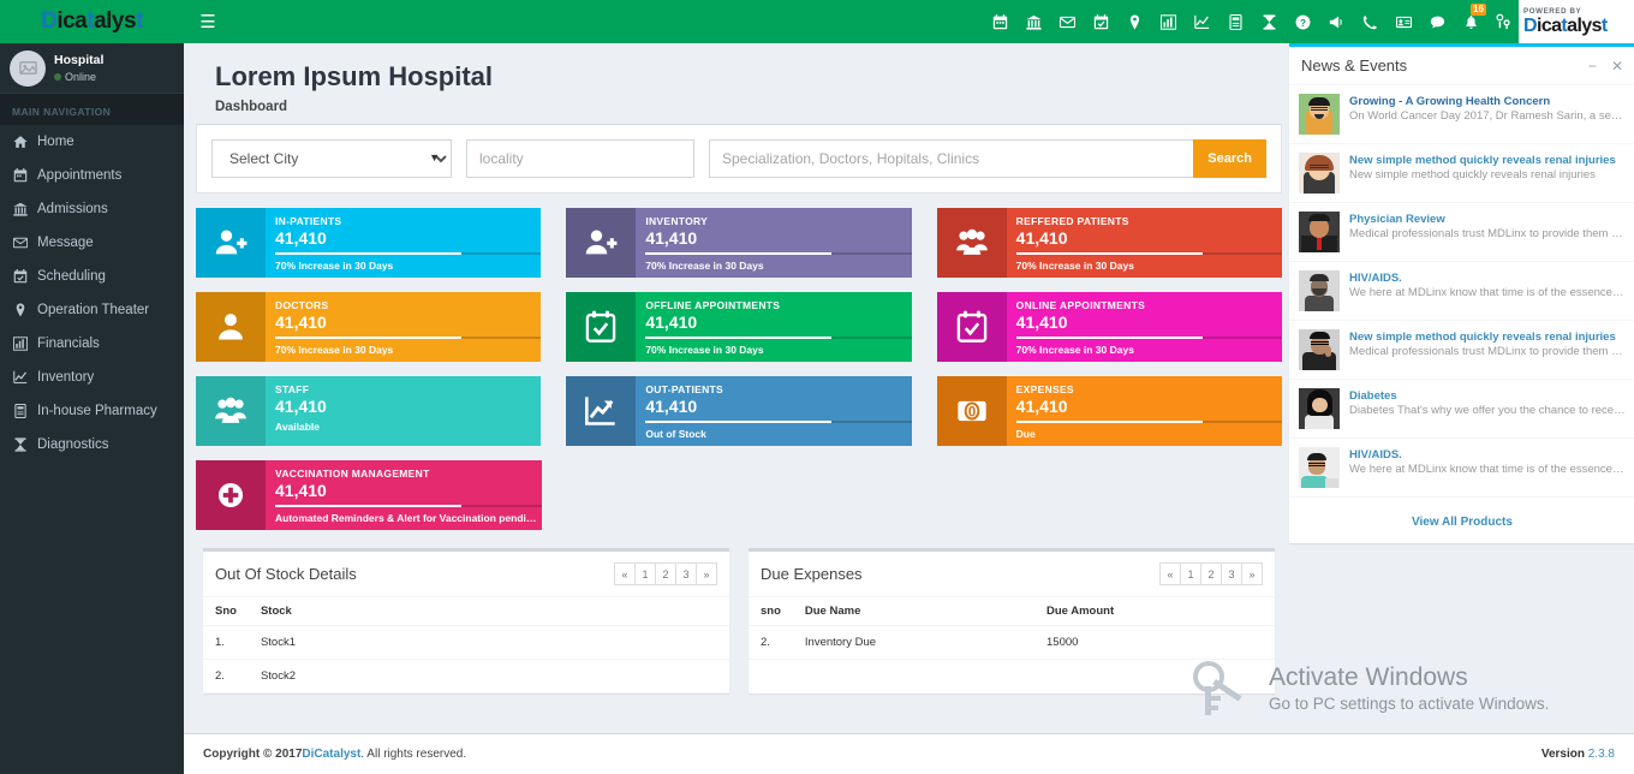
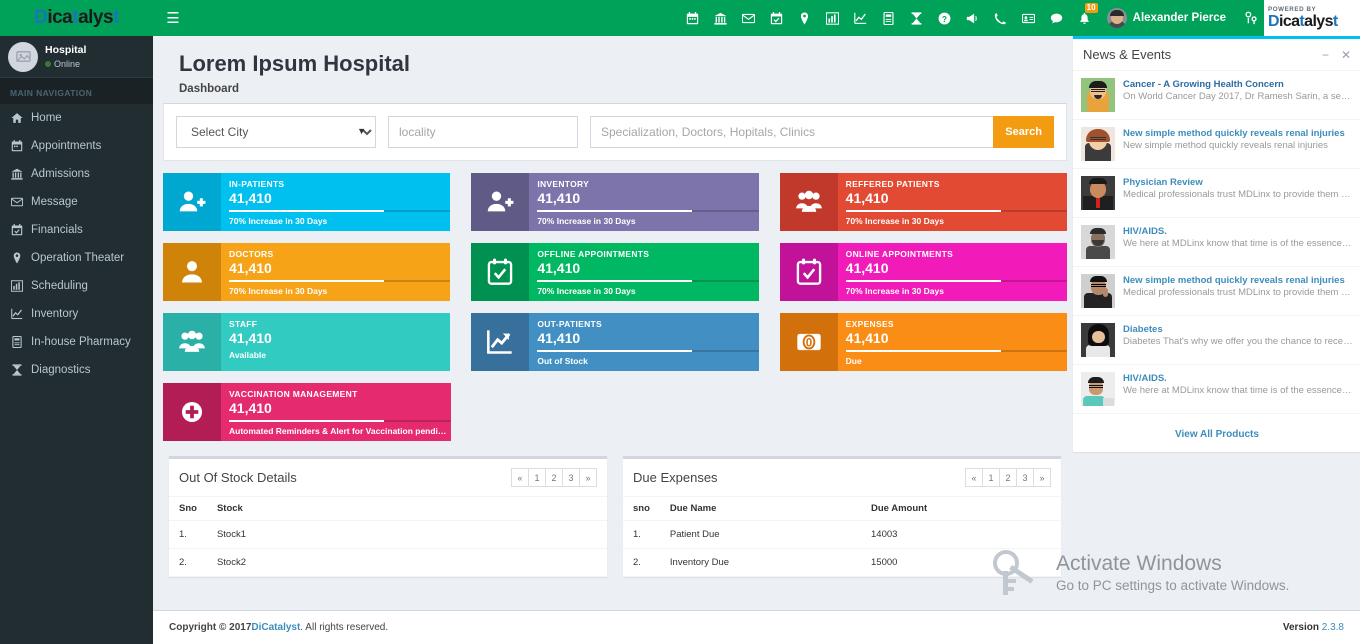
  D
  ica
  t
  alys
  t
  ☰
  ?
- 16
+ 10
+ Alexander Pierce
  Dicatalyst
  Hospital
  Online
  MAIN NAVIGATION
  Home
  Appointments
  Admissions
  Message
- Scheduling
+ Financials
  Operation Theater
- Financials
+ Scheduling
  Inventory
  In-house Pharmacy
  Diagnostics
  Lorem Ipsum Hospital
  Dashboard
  Select City
  ▼
  locality
  Specialization, Doctors, Hopitals, Clinics
  Search
  IN-PATIENTS
  41,410
  70% Increase in 30 Days
  INVENTORY
  41,410
  70% Increase in 30 Days
  REFFERED PATIENTS
  41,410
  70% Increase in 30 Days
  DOCTORS
  41,410
  70% Increase in 30 Days
  OFFLINE APPOINTMENTS
  41,410
  70% Increase in 30 Days
  ONLINE APPOINTMENTS
  41,410
  70% Increase in 30 Days
  STAFF
  41,410
  Available
  OUT-PATIENTS
  41,410
  Out of Stock
  0
  EXPENSES
  41,410
  Due
  VACCINATION MANAGEMENT
  41,410
  Automated Reminders & Alert for Vaccination pendi…
  Out Of Stock Details
  «
  1
  2
  3
  »
  Sno	Stock
  1.	Stock1
  2.	Stock2
  Due Expenses
  «
  1
  2
  3
  »
  sno	Due Name	Due Amount
+ 1.	Patient Due	14003
  2.	Inventory Due	15000
  News & Events
  −
  ✕
- Growing - A Growing Health Concern
+ Cancer - A Growing Health Concern
  On World Cancer Day 2017, Dr Ramesh Sarin, a senio
  New simple method quickly reveals renal injuries
  New simple method quickly reveals renal injuries
  Physician Review
  Medical professionals trust MDLinx to provide them wit
  HIV/AIDS.
  We here at MDLinx know that time is of the essence in
  New simple method quickly reveals renal injuries
  Medical professionals trust MDLinx to provide them wit
  Diabetes
  Diabetes That's why we offer you the chance to receive
  HIV/AIDS.
  We here at MDLinx know that time is of the essence in
  View All Products
  Activate Windows
  Go to PC settings to activate Windows.
  Copyright © 2017DiCatalyst. All rights reserved.
  Version 2.3.8
